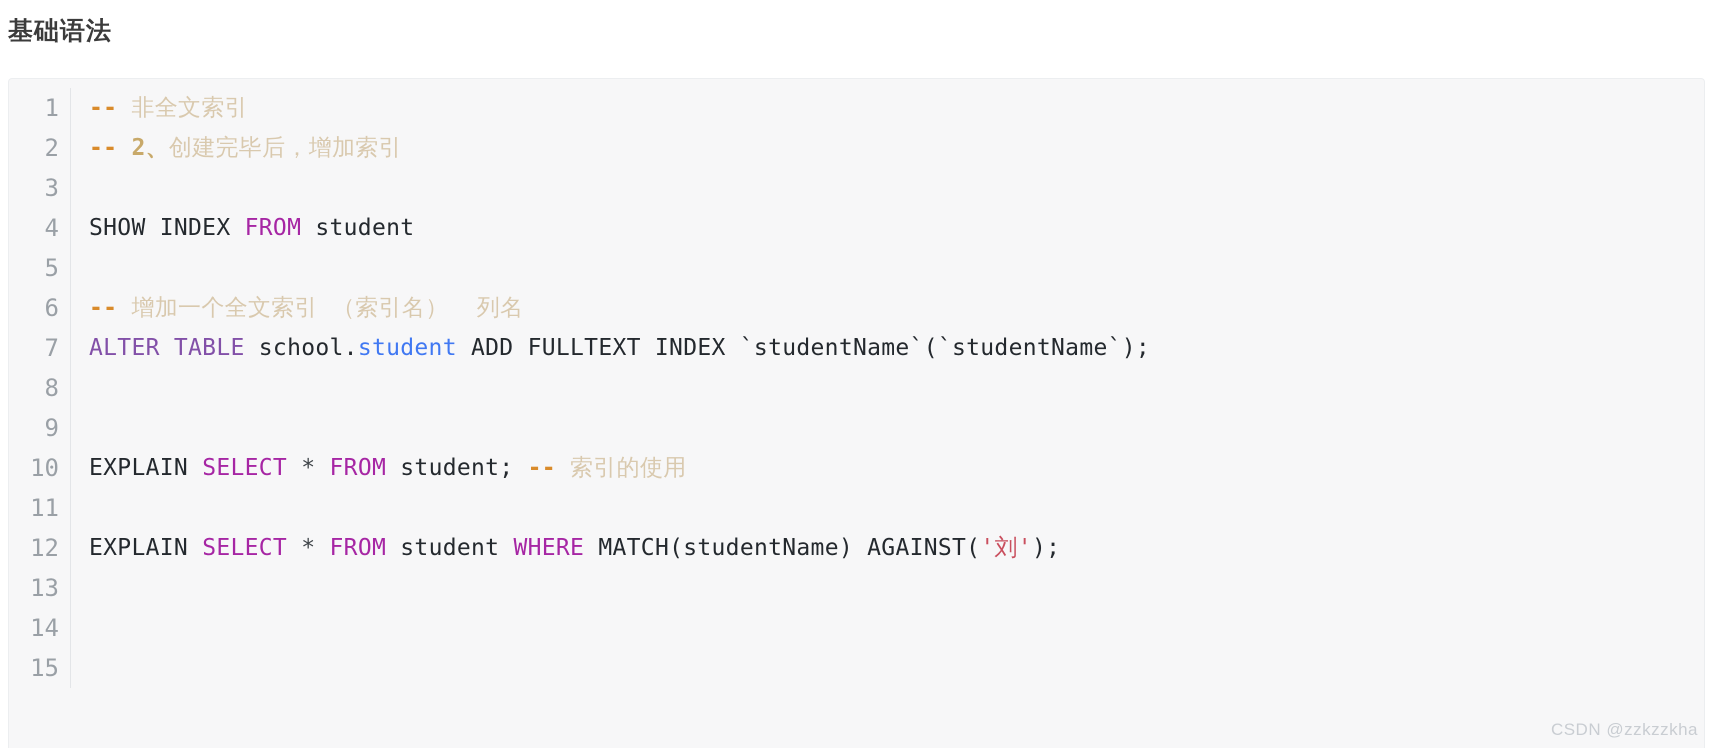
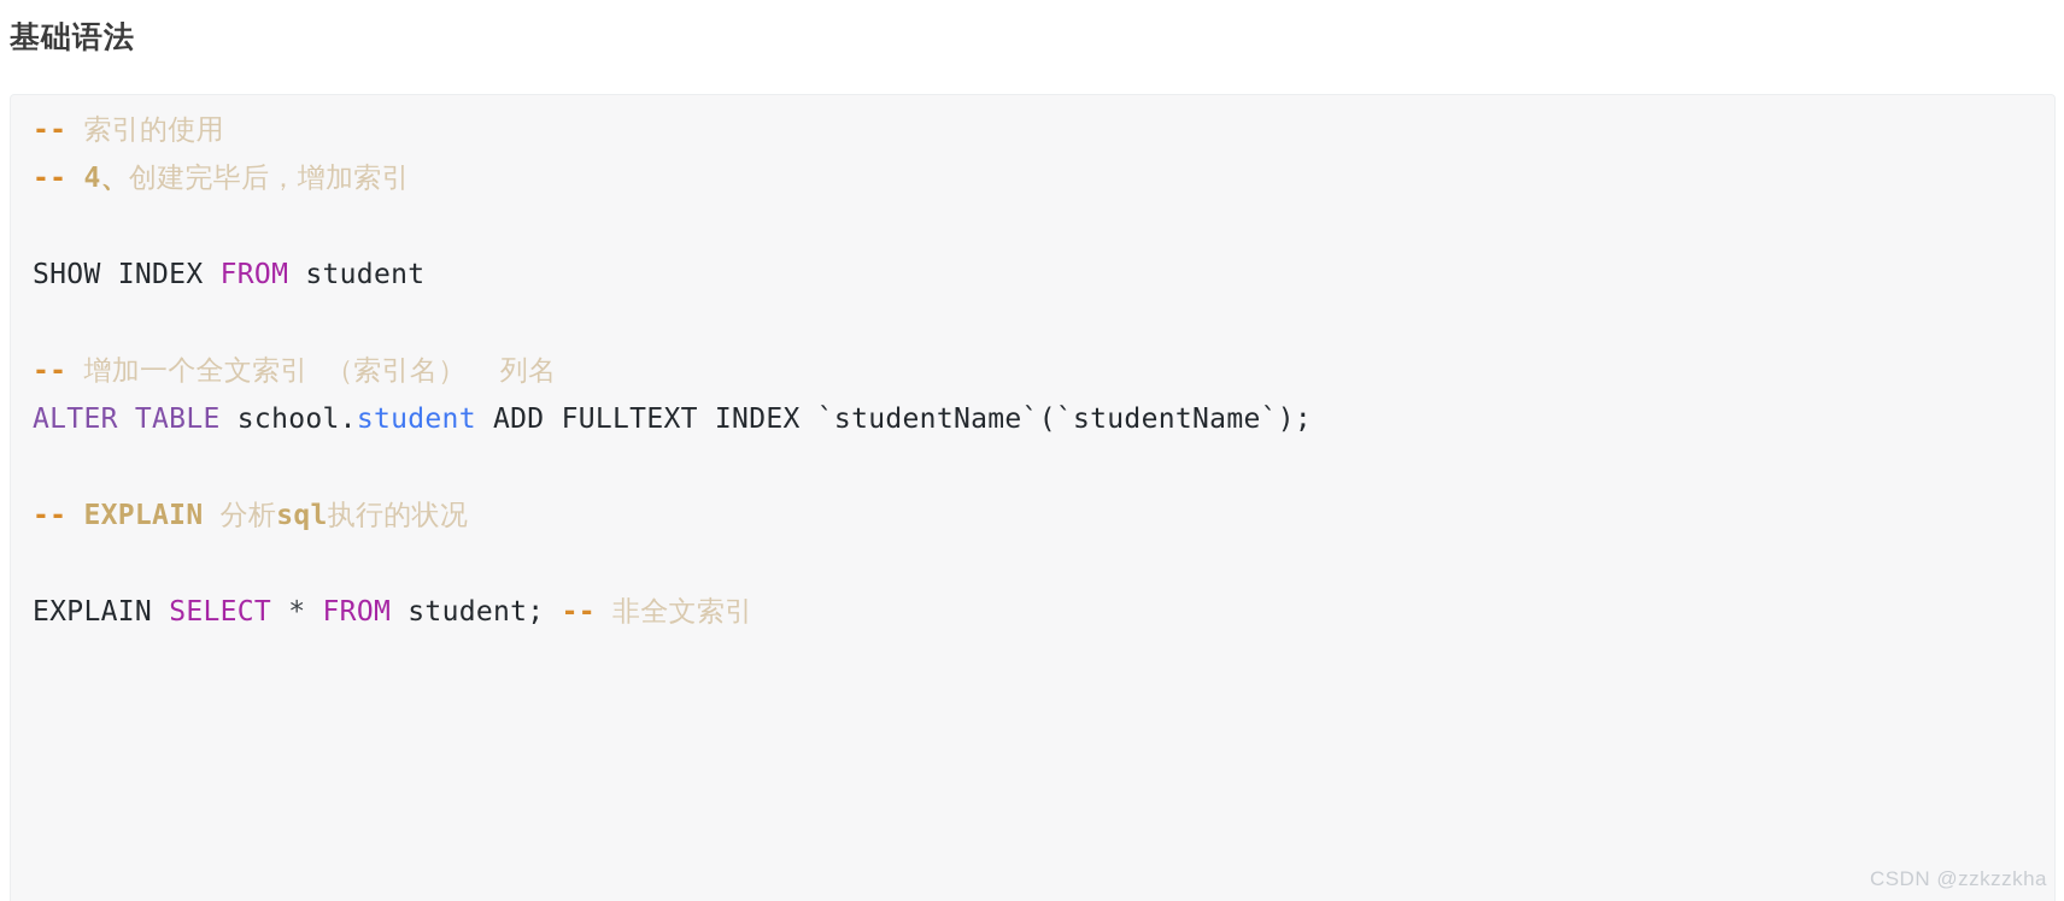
  基础语法
- 1
- 2
- 3
- 4
- 5
- 6
- 7
- 8
- 9
- 10
- 11
- 12
- 13
- 14
- 15
- -- 非全文索引
+ -- 索引的使用
- -- 2、创建完毕后，增加索引
+ -- 4、创建完毕后，增加索引
  SHOW INDEX FROM student
  -- 增加一个全文索引 （索引名） 列名
  ALTER TABLE school.student ADD FULLTEXT INDEX `studentName`(`studentName`);
+ -- EXPLAIN 分析sql执行的状况
- EXPLAIN SELECT * FROM student; -- 索引的使用
+ EXPLAIN SELECT * FROM student; -- 非全文索引
- EXPLAIN SELECT * FROM student WHERE MATCH(studentName) AGAINST('刘');
  CSDN @zzkzzkha
